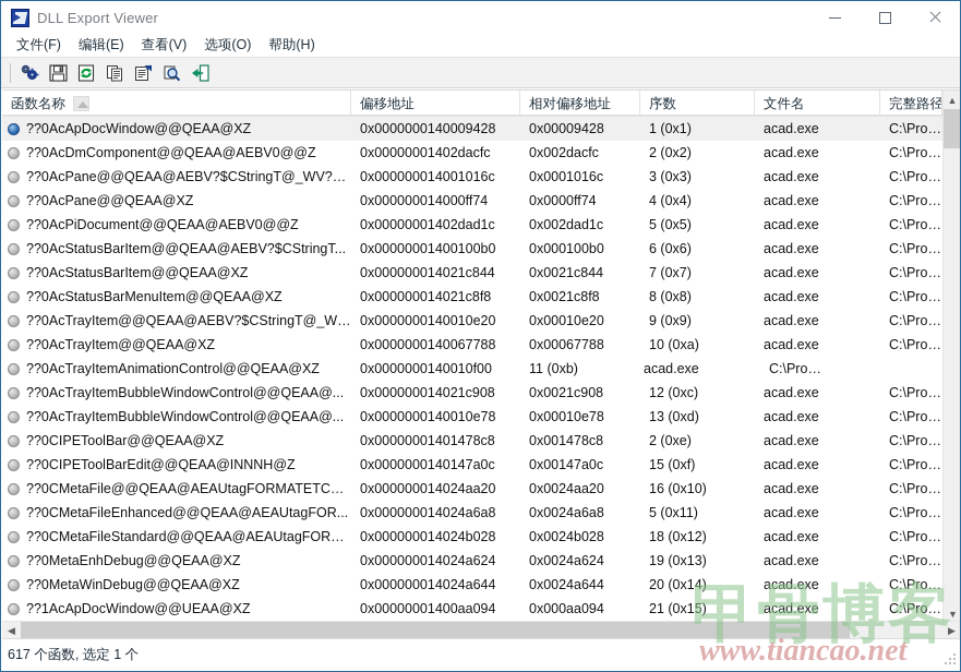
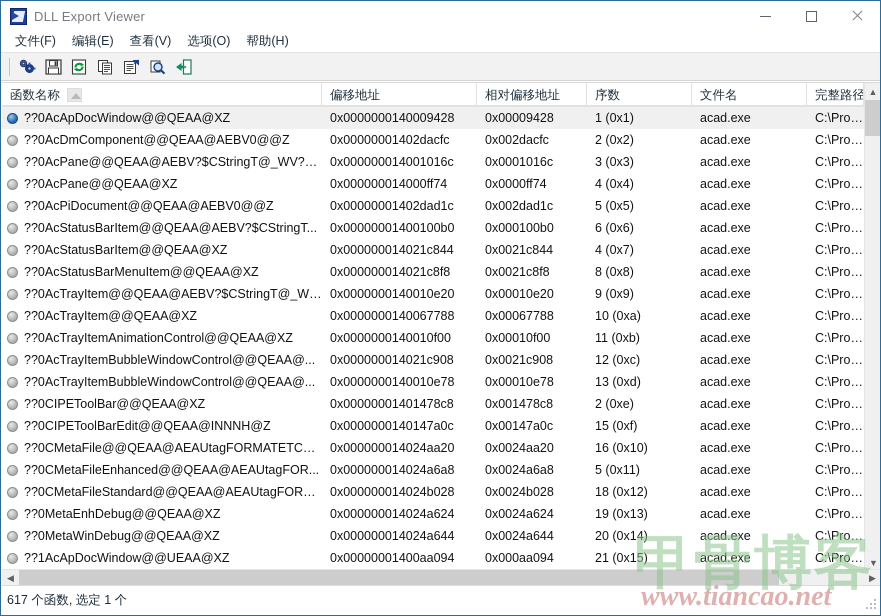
  DLL Export Viewer
  文件(F)
  编辑(E)
  查看(V)
  选项(O)
  帮助(H)
  函数名称
  偏移地址
  相对偏移地址
  序数
  文件名
  完整路径
  ??0AcApDocWindow@@QEAA@XZ
  0x0000000140009428
  0x00009428
  1 (0x1)
  acad.exe
  C:\Progr
  ??0AcDmComponent@@QEAA@AEBV0@@Z
  0x00000001402dacfc
  0x002dacfc
  2 (0x2)
  acad.exe
  C:\Progr
  ??0AcPane@@QEAA@AEBV?$CStringT@_WV?$St
  0x000000014001016c
  0x0001016c
  3 (0x3)
  acad.exe
  C:\Progr
  ??0AcPane@@QEAA@XZ
  0x000000014000ff74
  0x0000ff74
  4 (0x4)
  acad.exe
  C:\Progr
  ??0AcPiDocument@@QEAA@AEBV0@@Z
  0x00000001402dad1c
  0x002dad1c
  5 (0x5)
  acad.exe
  C:\Progr
  ??0AcStatusBarItem@@QEAA@AEBV?$CStringT...
  0x00000001400100b0
  0x000100b0
  6 (0x6)
  acad.exe
  C:\Progr
  ??0AcStatusBarItem@@QEAA@XZ
  0x000000014021c844
  0x0021c844
- 7 (0x7)
+ 4 (0x7)
  acad.exe
  C:\Progr
  ??0AcStatusBarMenuItem@@QEAA@XZ
  0x000000014021c8f8
  0x0021c8f8
  8 (0x8)
  acad.exe
  C:\Progr
  ??0AcTrayItem@@QEAA@AEBV?$CStringT@_WV..
  0x0000000140010e20
  0x00010e20
  9 (0x9)
  acad.exe
  C:\Progr
  ??0AcTrayItem@@QEAA@XZ
  0x0000000140067788
  0x00067788
  10 (0xa)
  acad.exe
  C:\Progr
  ??0AcTrayItemAnimationControl@@QEAA@XZ
  0x0000000140010f00
+ 0x00010f00
  11 (0xb)
  acad.exe
  C:\Progr
  ??0AcTrayItemBubbleWindowControl@@QEAA@...
  0x000000014021c908
  0x0021c908
  12 (0xc)
  acad.exe
  C:\Progr
  ??0AcTrayItemBubbleWindowControl@@QEAA@...
  0x0000000140010e78
  0x00010e78
  13 (0xd)
  acad.exe
  C:\Progr
  ??0CIPEToolBar@@QEAA@XZ
  0x00000001401478c8
  0x001478c8
  2 (0xe)
  acad.exe
  C:\Progr
  ??0CIPEToolBarEdit@@QEAA@INNNH@Z
  0x0000000140147a0c
  0x00147a0c
  15 (0xf)
  acad.exe
  C:\Progr
  ??0CMetaFile@@QEAA@AEAUtagFORMATETC@..
  0x000000014024aa20
  0x0024aa20
  16 (0x10)
  acad.exe
  C:\Progr
  ??0CMetaFileEnhanced@@QEAA@AEAUtagFOR...
  0x000000014024a6a8
  0x0024a6a8
  5 (0x11)
  acad.exe
  C:\Progr
  ??0CMetaFileStandard@@QEAA@AEAUtagFORM..
  0x000000014024b028
  0x0024b028
  18 (0x12)
  acad.exe
  C:\Progr
  ??0MetaEnhDebug@@QEAA@XZ
  0x000000014024a624
  0x0024a624
  19 (0x13)
  acad.exe
  C:\Progr
  ??0MetaWinDebug@@QEAA@XZ
  0x000000014024a644
  0x0024a644
  20 (0x14)
  acad.exe
  C:\Progr
  ??1AcApDocWindow@@UEAA@XZ
  0x00000001400aa094
  0x000aa094
  21 (0x15)
  acad.exe
  C:\Progr
  ▲
  ▼
  ◀
  ▶
  617 个函数, 选定 1 个
  甲骨博客
  www.tiancao.net
